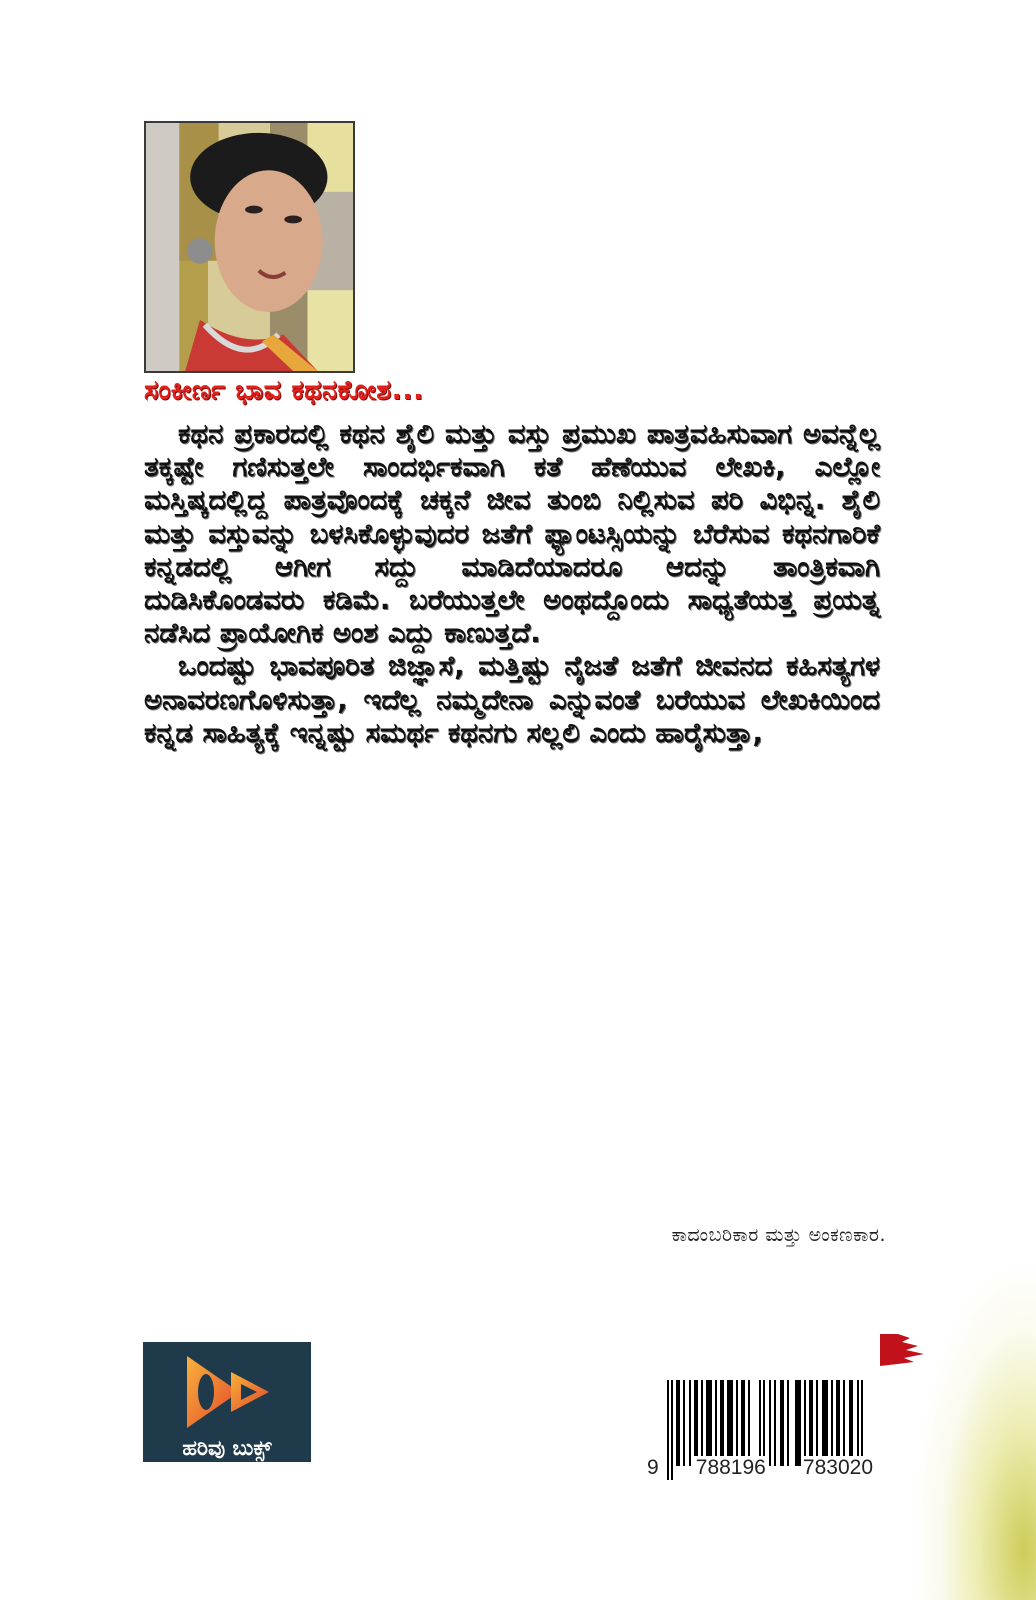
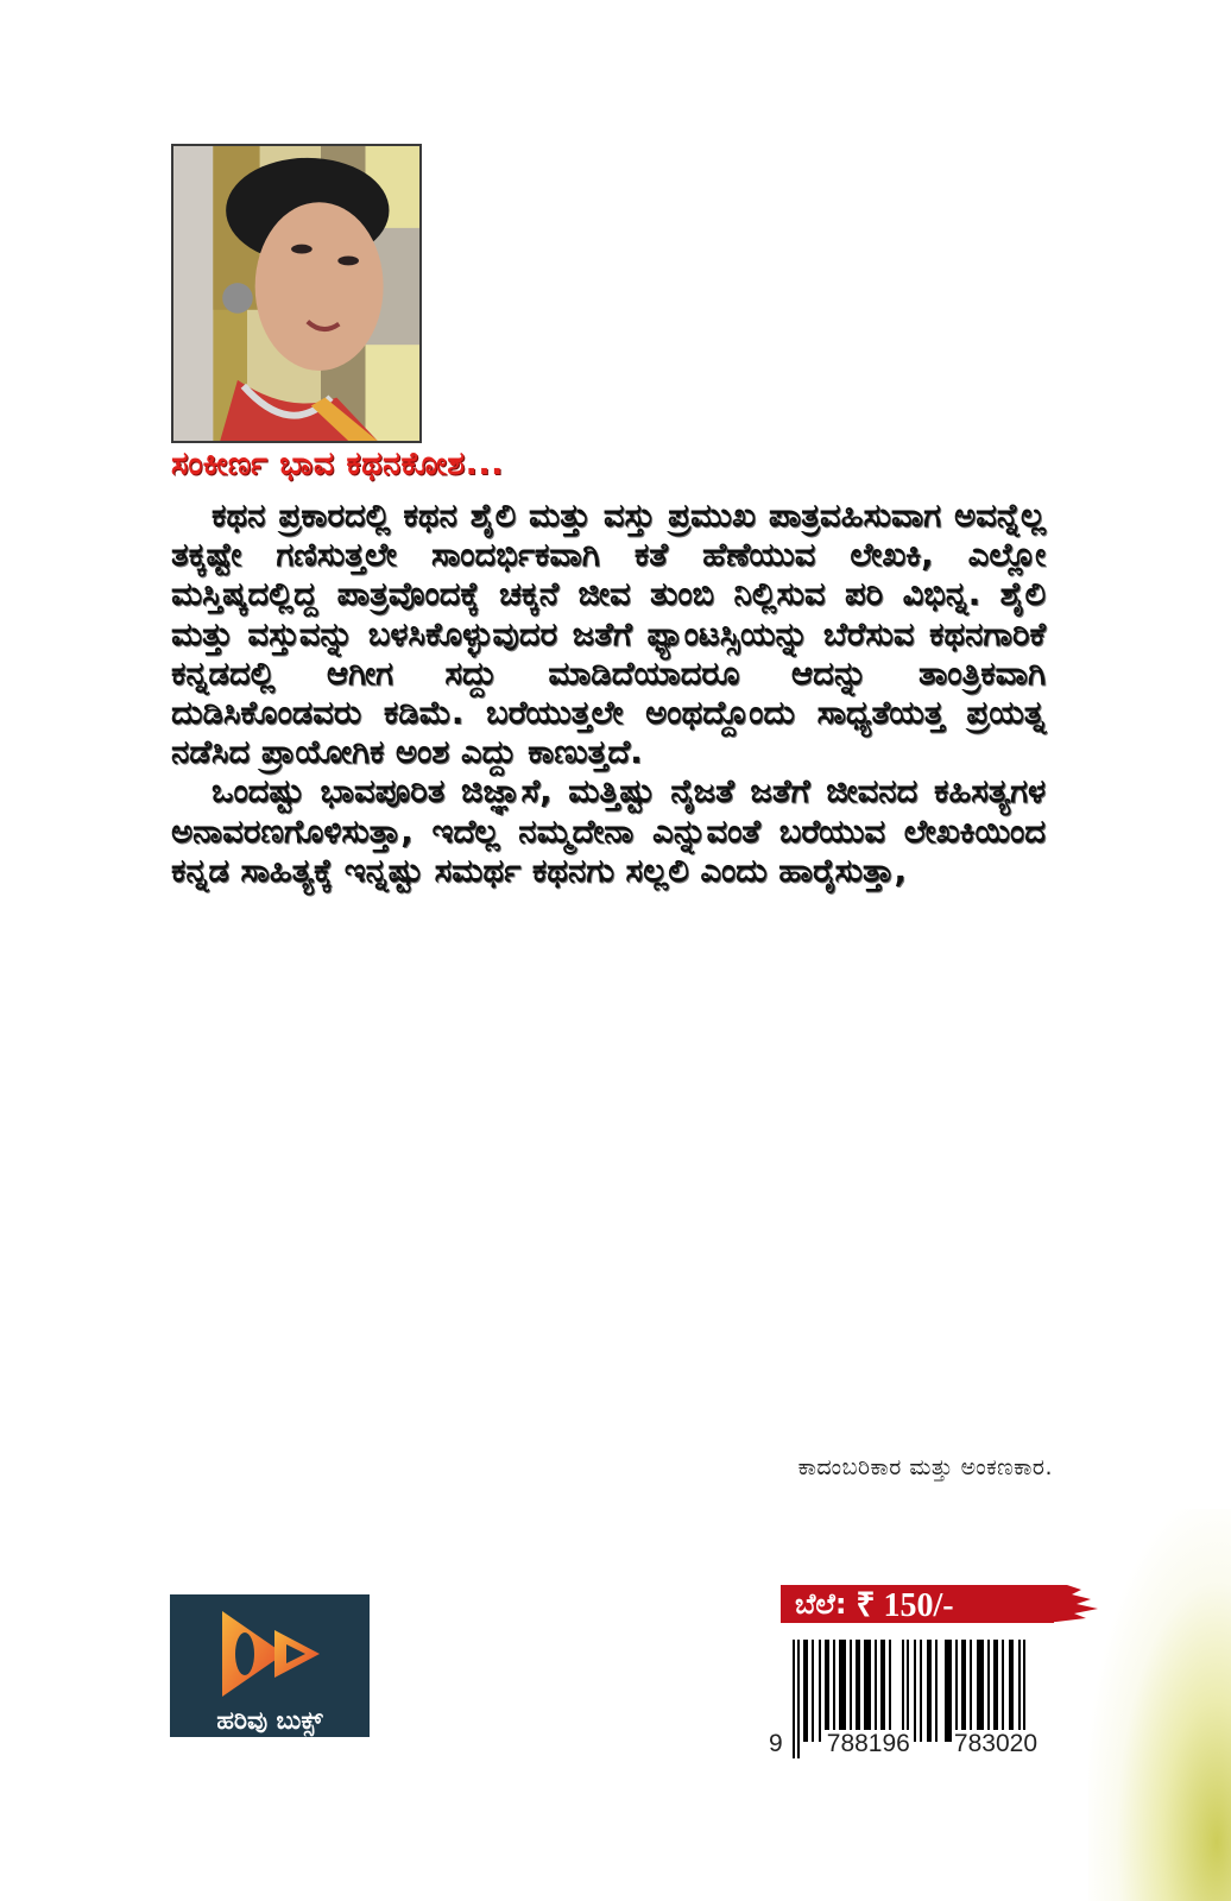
  ಸಂಕೀರ್ಣ ಭಾವ ಕಥನಕೋಶ...
  ಕಥನ ಪ್ರಕಾರದಲ್ಲಿ ಕಥನ ಶೈಲಿ ಮತ್ತು ವಸ್ತು ಪ್ರಮುಖ ಪಾತ್ರವಹಿಸುವಾಗ ಅವನ್ನೆಲ್ಲ ತಕ್ಕಷ್ಟೇ ಗಣಿಸುತ್ತಲೇ ಸಾಂದರ್ಭಿಕವಾಗಿ ಕತೆ ಹೆಣೆಯುವ ಲೇಖಕಿ, ಎಲ್ಲೋ ಮಸ್ತಿಷ್ಕದಲ್ಲಿದ್ದ ಪಾತ್ರವೊಂದಕ್ಕೆ ಚಕ್ಕನೆ ಜೀವ ತುಂಬಿ ನಿಲ್ಲಿಸುವ ಪರಿ ವಿಭಿನ್ನ. ಶೈಲಿ ಮತ್ತು ವಸ್ತುವನ್ನು ಬಳಸಿಕೊಳ್ಳುವುದರ ಜತೆಗೆ ಫ್ಯಾಂಟಸ್ಸಿಯನ್ನು ಬೆರೆಸುವ ಕಥನಗಾರಿಕೆ ಕನ್ನಡದಲ್ಲಿ ಆಗೀಗ ಸದ್ದು ಮಾಡಿದೆಯಾದರೂ ಆದನ್ನು ತಾಂತ್ರಿಕವಾಗಿ ದುಡಿಸಿಕೊಂಡವರು ಕಡಿಮೆ. ಬರೆಯುತ್ತಲೇ ಅಂಥದ್ದೊಂದು ಸಾಧ್ಯತೆಯತ್ತ ಪ್ರಯತ್ನ ನಡೆಸಿದ ಪ್ರಾಯೋಗಿಕ ಅಂಶ ಎದ್ದು ಕಾಣುತ್ತದೆ.
  ಒಂದಷ್ಟು ಭಾವಪೂರಿತ ಜಿಜ್ಞಾಸೆ, ಮತ್ತಿಷ್ಟು ನೈಜತೆ ಜತೆಗೆ ಜೀವನದ ಕಹಿಸತ್ಯಗಳ ಅನಾವರಣಗೊಳಿಸುತ್ತಾ, ಇದೆಲ್ಲ ನಮ್ಮದೇನಾ ಎನ್ನುವಂತೆ ಬರೆಯುವ ಲೇಖಕಿಯಿಂದ ಕನ್ನಡ ಸಾಹಿತ್ಯಕ್ಕೆ ಇನ್ನಷ್ಟು ಸಮರ್ಥ ಕಥನಗು ಸಲ್ಲಲಿ ಎಂದು ಹಾರೈಸುತ್ತಾ,
  ಕಾದಂಬರಿಕಾರ ಮತ್ತು ಅಂಕಣಕಾರ.
  ಹರಿವು ಬುಕ್ಸ್
+ ಬೆಲೆ:
+ ₹ 150/-
  9
  788196
  783020
